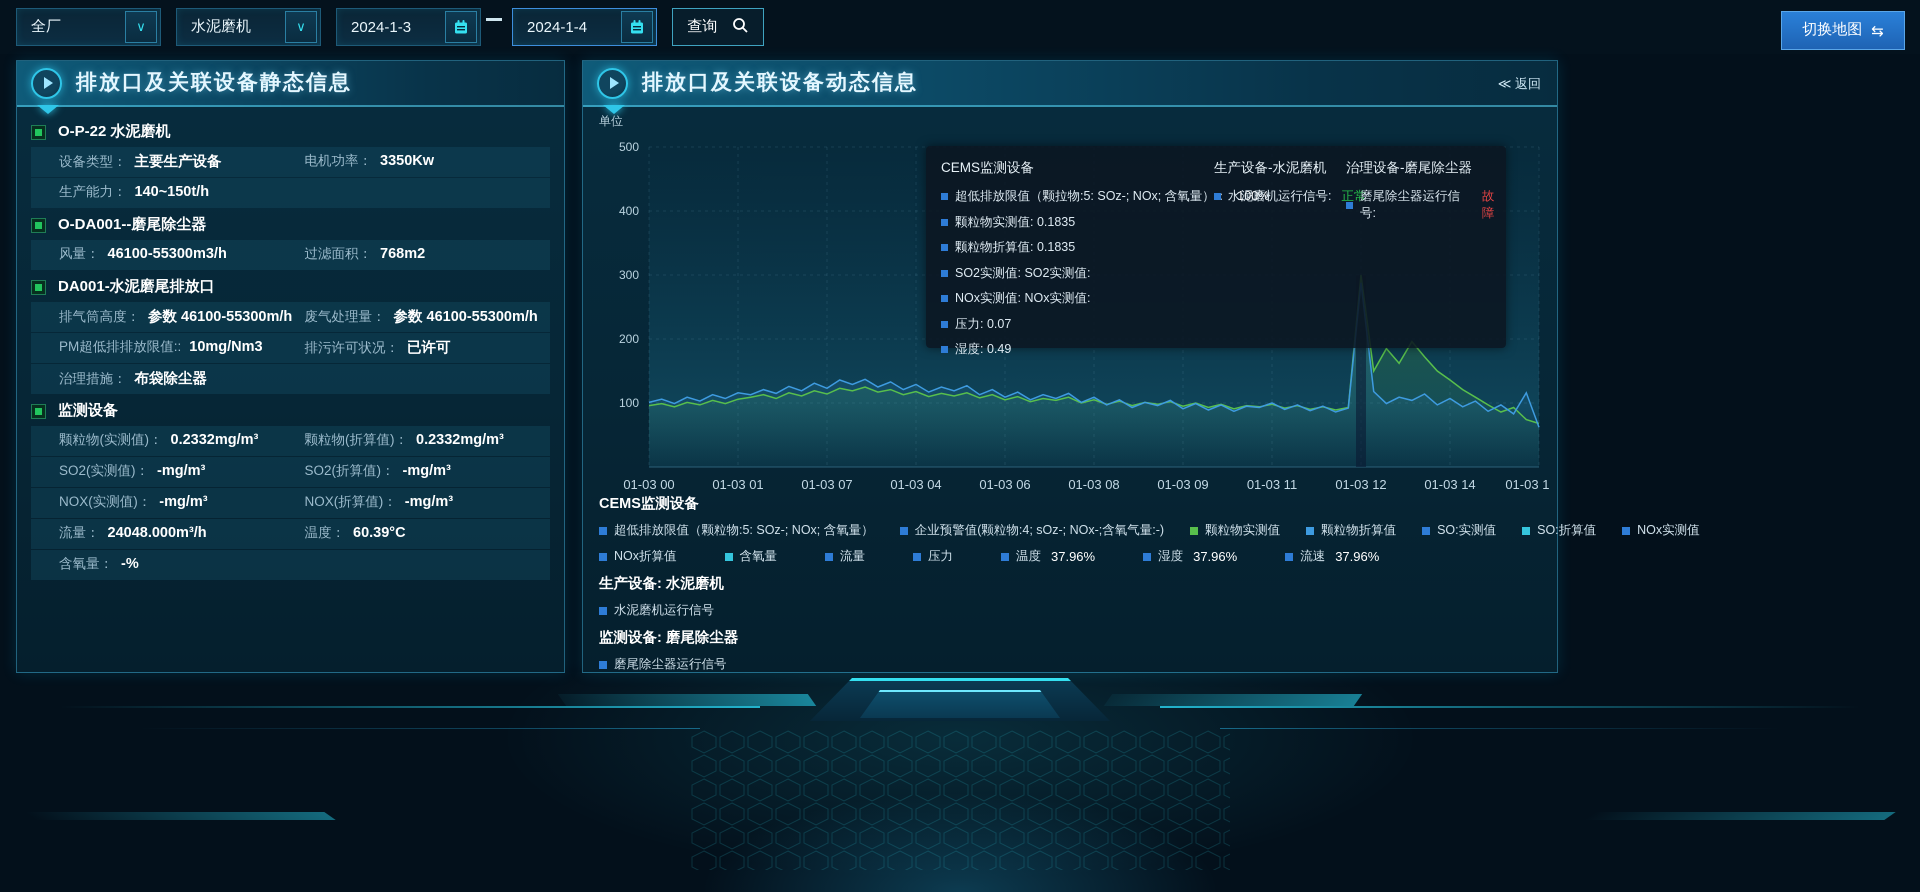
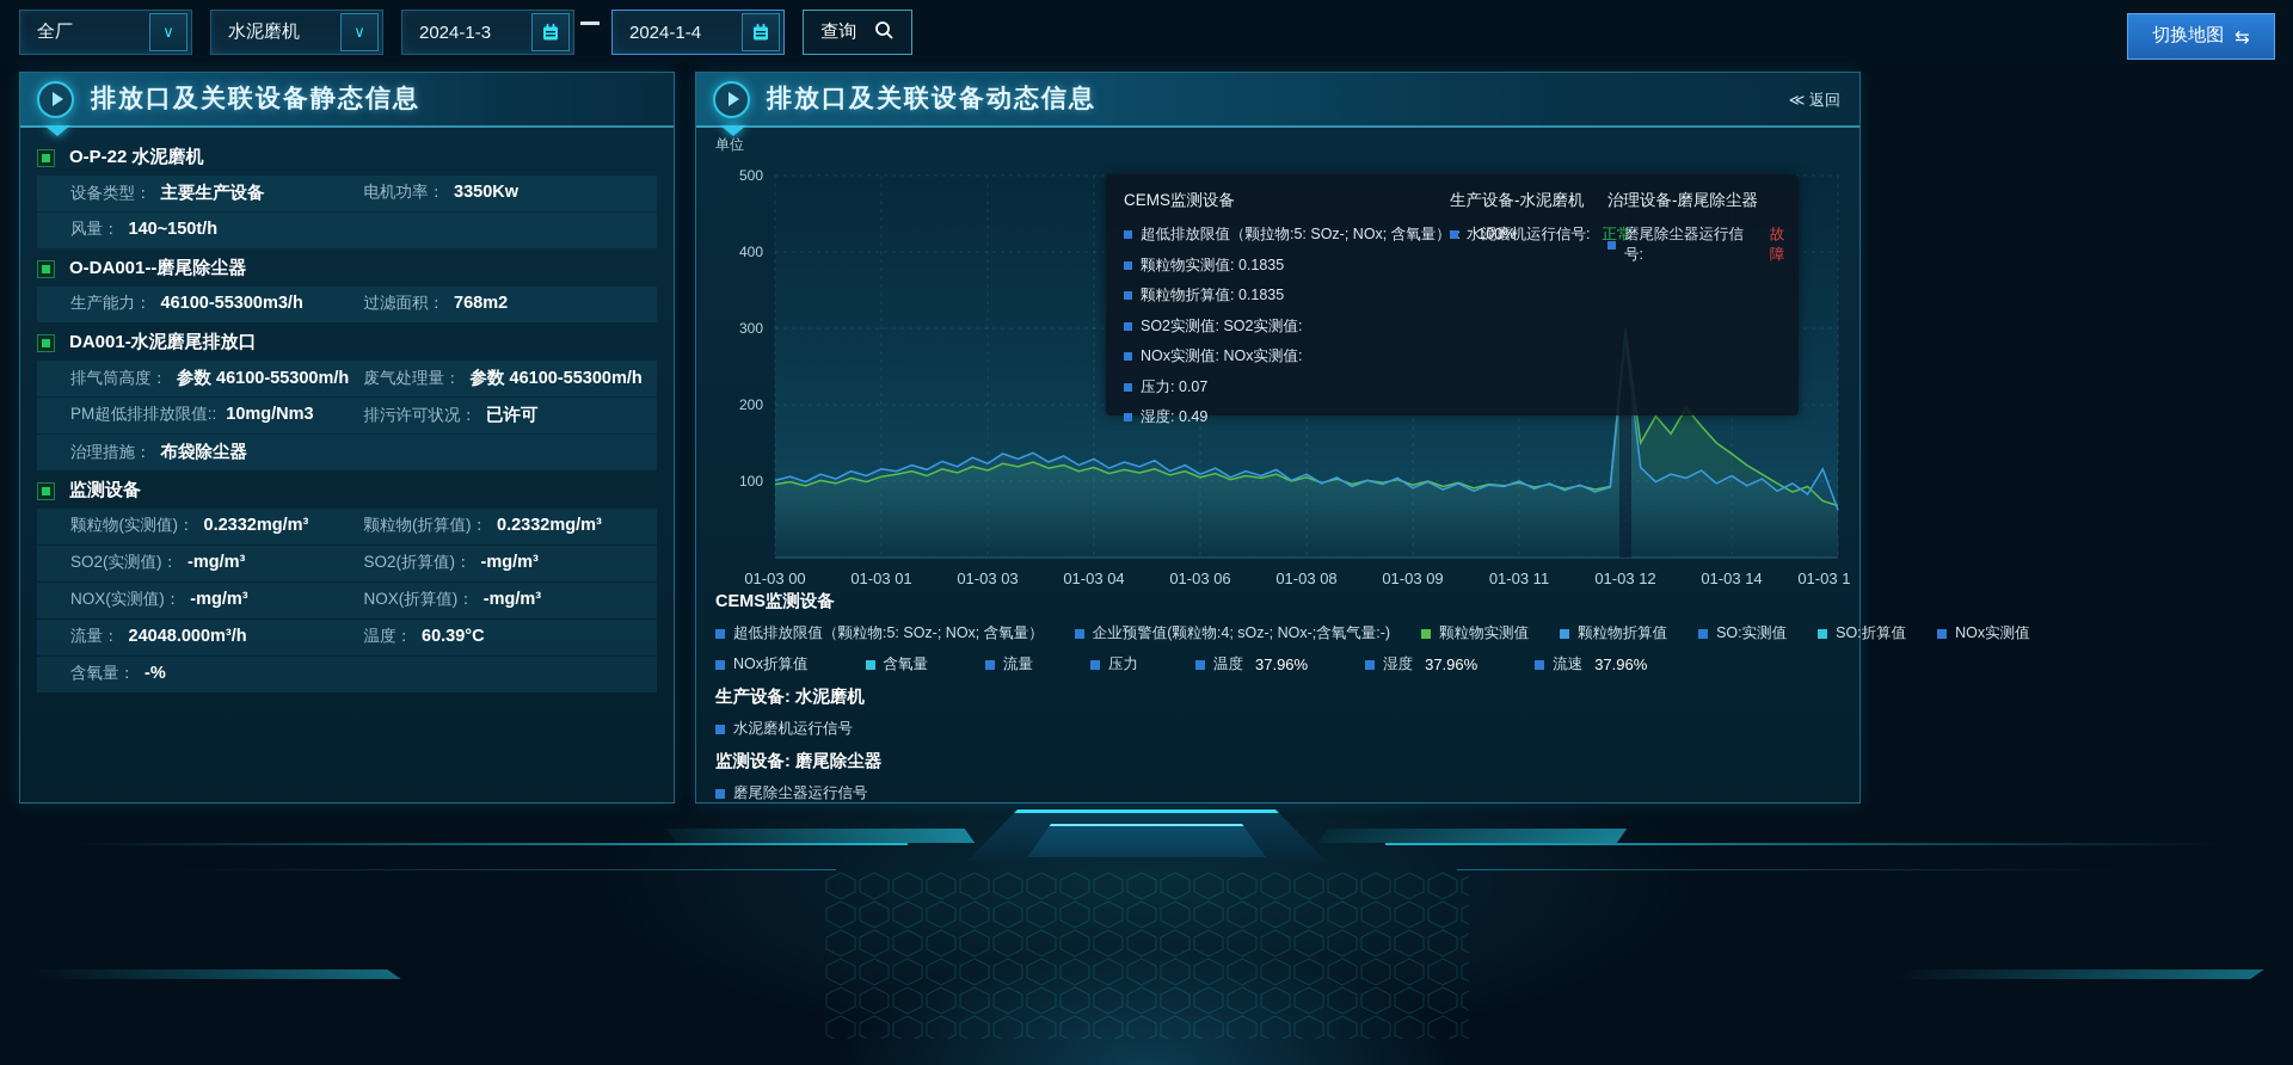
  全厂
  ∨
  水泥磨机
  ∨
  2024-1-3
  2024-1-4
  查询
  切换地图
  ⇆
  排放口及关联设备静态信息
  O-P-22 水泥磨机
  设备类型：
  主要生产设备
  电机功率：
  3350Kw
- 生产能力：
+ 风量：
  140~150t/h
  O-DA001--磨尾除尘器
- 风量：
+ 生产能力：
  46100-55300m3/h
  过滤面积：
  768m2
  DA001-水泥磨尾排放口
  排气筒高度：
  参数 46100-55300m/h
  废气处理量：
  参数 46100-55300m/h
  PM超低排排放限值::
  10mg/Nm3
  排污许可状况：
  已许可
  治理措施：
  布袋除尘器
  监测设备
  颗粒物(实测值)：
  0.2332mg/m³
  颗粒物(折算值)：
  0.2332mg/m³
  SO2(实测值)：
  -mg/m³
  SO2(折算值)：
  -mg/m³
  NOX(实测值)：
  -mg/m³
  NOX(折算值)：
  -mg/m³
  流量：
  24048.000m³/h
  温度：
  60.39°C
  含氧量：
  -%
  排放口及关联设备动态信息
  ≪ 返回
  单位
  100
  200
  300
  400
  500
  01-03 00
  01-03 01
- 01-03 07
+ 01-03 03
  01-03 04
  01-03 06
  01-03 08
  01-03 09
  01-03 11
  01-03 12
  01-03 14
  01-03 1
  CEMS监测设备
  超低排放限值（颗拉物:5: SOz-; NOx; 含氧量）
  100%
  颗粒物实测值: 0.1835
  颗粒物折算值: 0.1835
  SO2实测值: SO2实测值:
  NOx实测值: NOx实测值:
  压力: 0.07
  湿度: 0.49
  生产设备-水泥磨机
  水泥磨机运行信号:
  正常
  治理设备-磨尾除尘器
  磨尾除尘器运行信号:
  故障
  CEMS监测设备
  超低排放限值（颗粒物:5: SOz-; NOx; 含氧量）
  企业预警值(颗粒物:4; sOz-; NOx-;含氧气量:-)
  颗粒物实测值
  颗粒物折算值
  SO:实测值
  SO:折算值
  NOx实测值
  NOx折算值
  含氧量
  流量
  压力
  温度
  37.96%
  湿度
  37.96%
  流速
  37.96%
  生产设备: 水泥磨机
  水泥磨机运行信号
  监测设备: 磨尾除尘器
  磨尾除尘器运行信号
